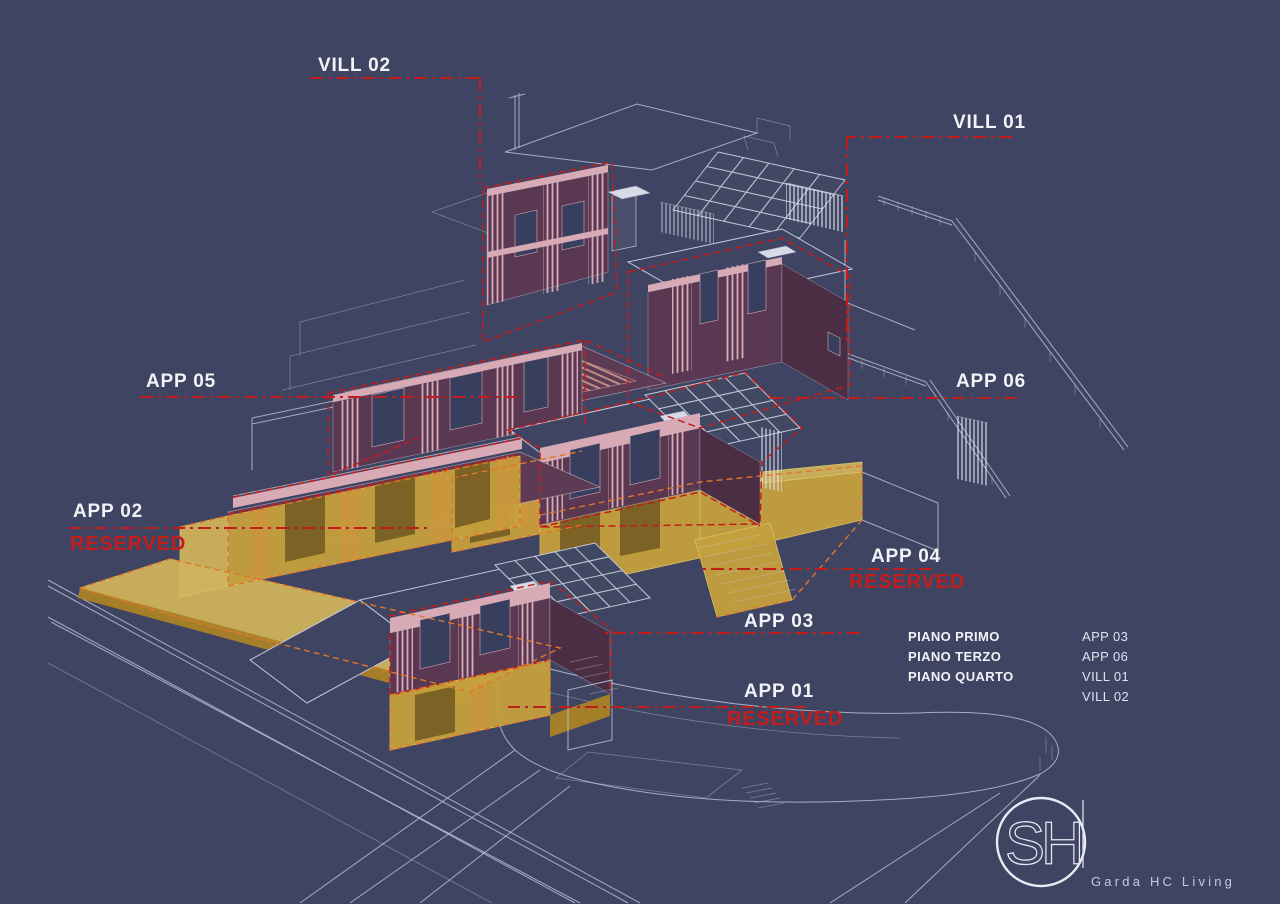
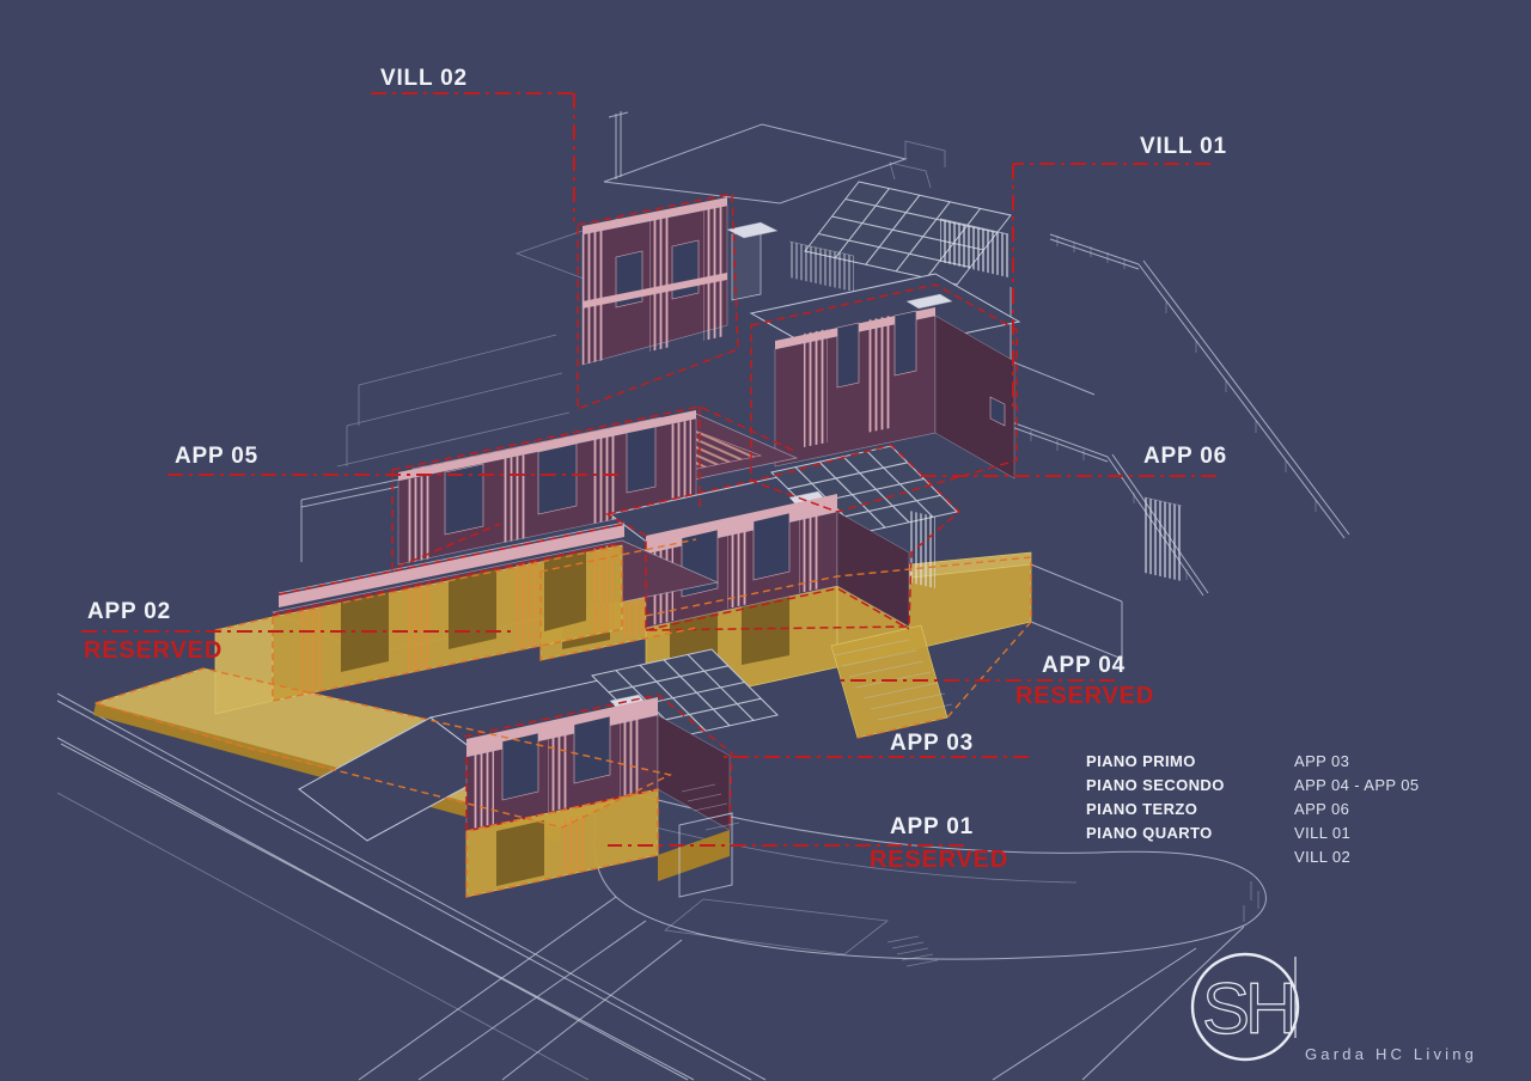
  VILL 02
  VILL 01
  APP 05
  APP 06
  APP 02
  RESERVED
  APP 04
  RESERVED
  APP 03
  APP 01
  RESERVED
  PIANO PRIMO
  APP 03
+ PIANO SECONDO
+ APP 04 - APP 05
  PIANO TERZO
  APP 06
  PIANO QUARTO
  VILL 01
  VILL 02
  SH
  Garda HC Living
